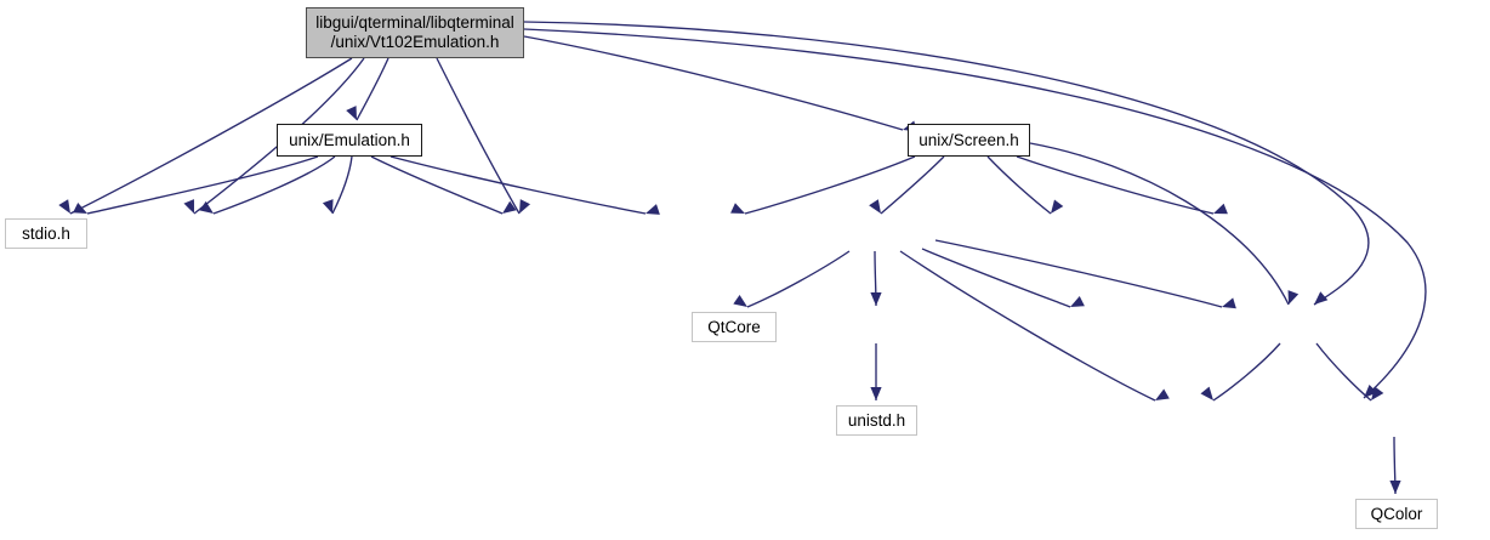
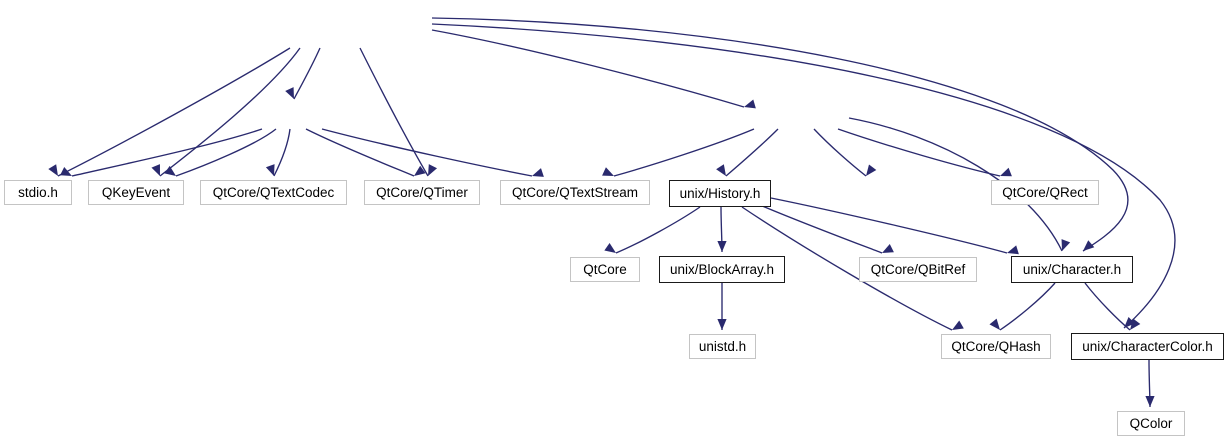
- libgui/qterminal/libqterminal
- /unix/Vt102Emulation.h
- unix/Emulation.h
- unix/Screen.h
  stdio.h
+ QKeyEvent
+ QtCore/QTextCodec
+ QtCore/QTimer
+ QtCore/QTextStream
+ unix/History.h
+ QtCore/QRect
  QtCore
+ unix/BlockArray.h
+ QtCore/QBitRef
+ unix/Character.h
  unistd.h
+ QtCore/QHash
+ unix/CharacterColor.h
  QColor
